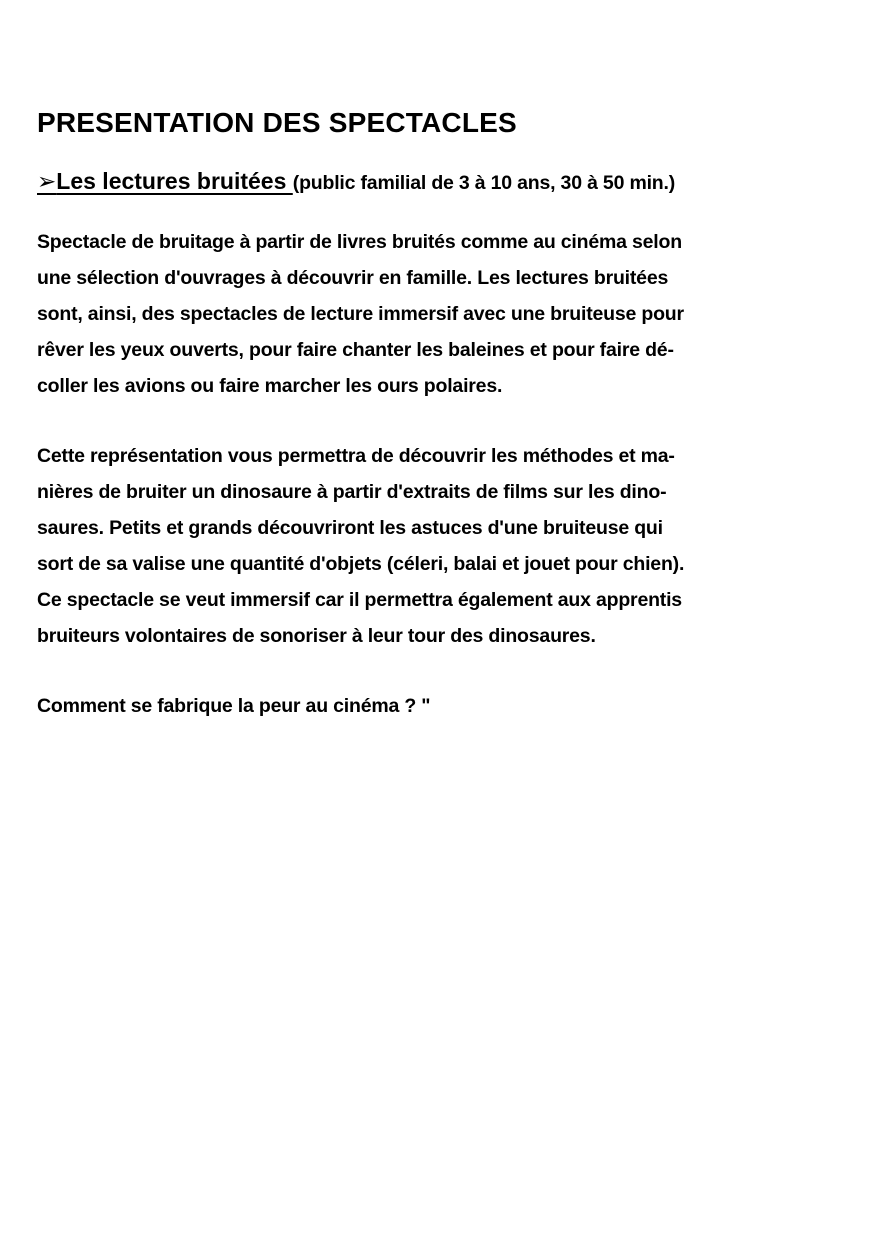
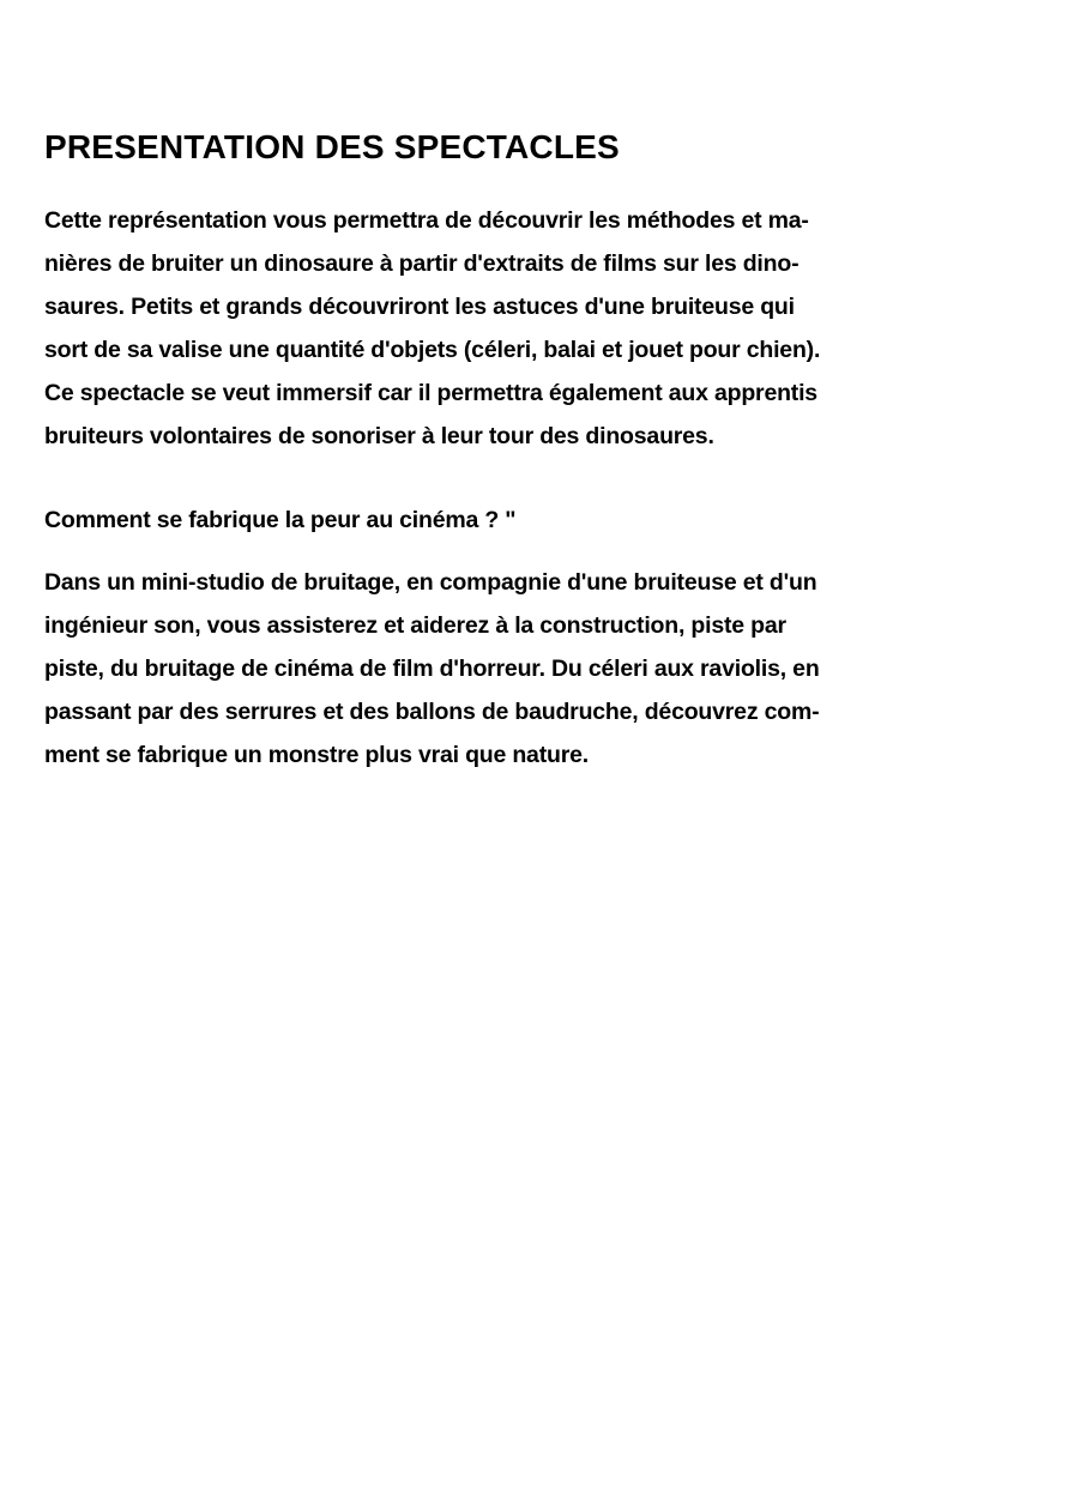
  PRESENTATION DES SPECTACLES
- ➢Les lectures bruitées (public familial de 3 à 10 ans, 30 à 50 min.)
- Spectacle de bruitage à partir de livres bruités comme au cinéma selon
- une sélection d'ouvrages à découvrir en famille. Les lectures bruitées
- sont, ainsi, des spectacles de lecture immersif avec une bruiteuse pour
- rêver les yeux ouverts, pour faire chanter les baleines et pour faire dé-
- coller les avions ou faire marcher les ours polaires.
  Cette représentation vous permettra de découvrir les méthodes et ma-
  nières de bruiter un dinosaure à partir d'extraits de films sur les dino-
  saures. Petits et grands découvriront les astuces d'une bruiteuse qui
  sort de sa valise une quantité d'objets (céleri, balai et jouet pour chien).
  Ce spectacle se veut immersif car il permettra également aux apprentis
  bruiteurs volontaires de sonoriser à leur tour des dinosaures.
  Comment se fabrique la peur au cinéma ? "
+ Dans un mini-studio de bruitage, en compagnie d'une bruiteuse et d'un
+ ingénieur son, vous assisterez et aiderez à la construction, piste par
+ piste, du bruitage de cinéma de film d'horreur. Du céleri aux raviolis, en
+ passant par des serrures et des ballons de baudruche, découvrez com-
+ ment se fabrique un monstre plus vrai que nature.
